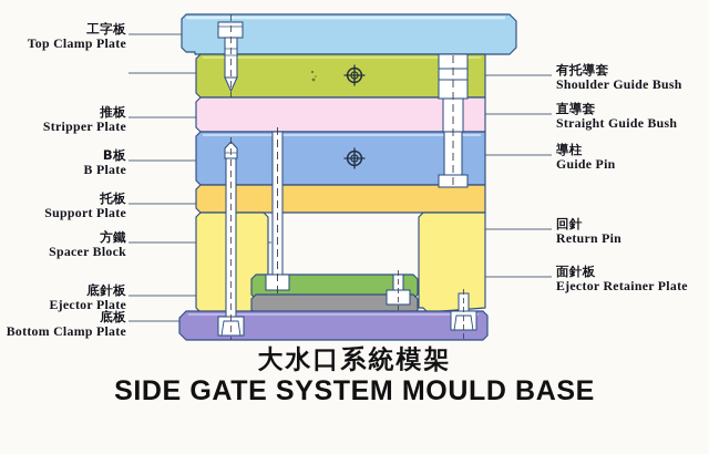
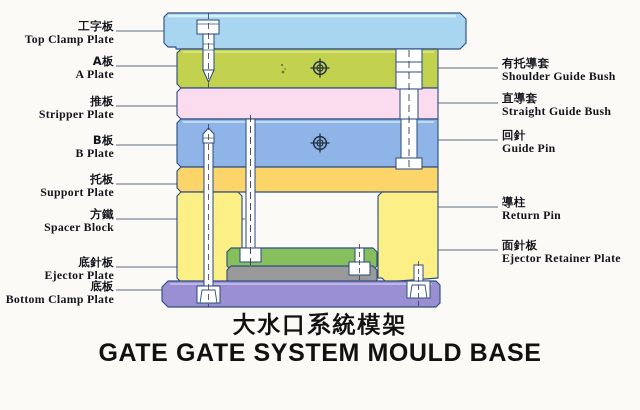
  工字板
  Top Clamp Plate
+ A板
+ A Plate
  推板
  Stripper Plate
  B板
  B Plate
  托板
  Support Plate
  方鐵
  Spacer Block
  底針板
  Ejector Plate
  底板
  Bottom Clamp Plate
  有托導套
  Shoulder Guide Bush
  直導套
  Straight Guide Bush
- 導柱
+ 回針
  Guide Pin
- 回針
+ 導柱
  Return Pin
  面針板
  Ejector Retainer Plate
  大水口系統模架
- SIDE GATE SYSTEM MOULD BASE
+ GATE GATE SYSTEM MOULD BASE
